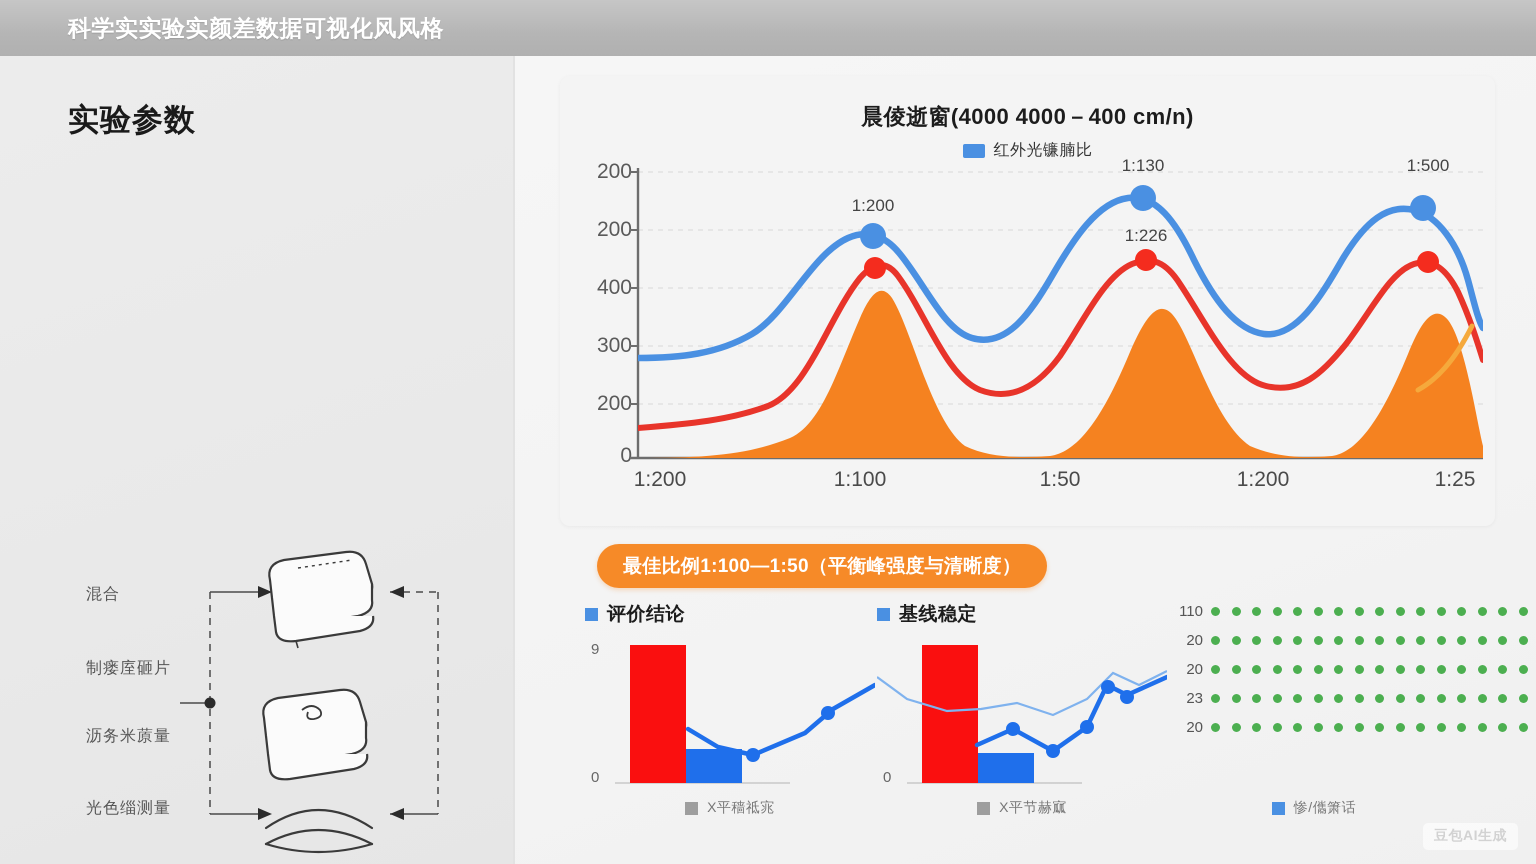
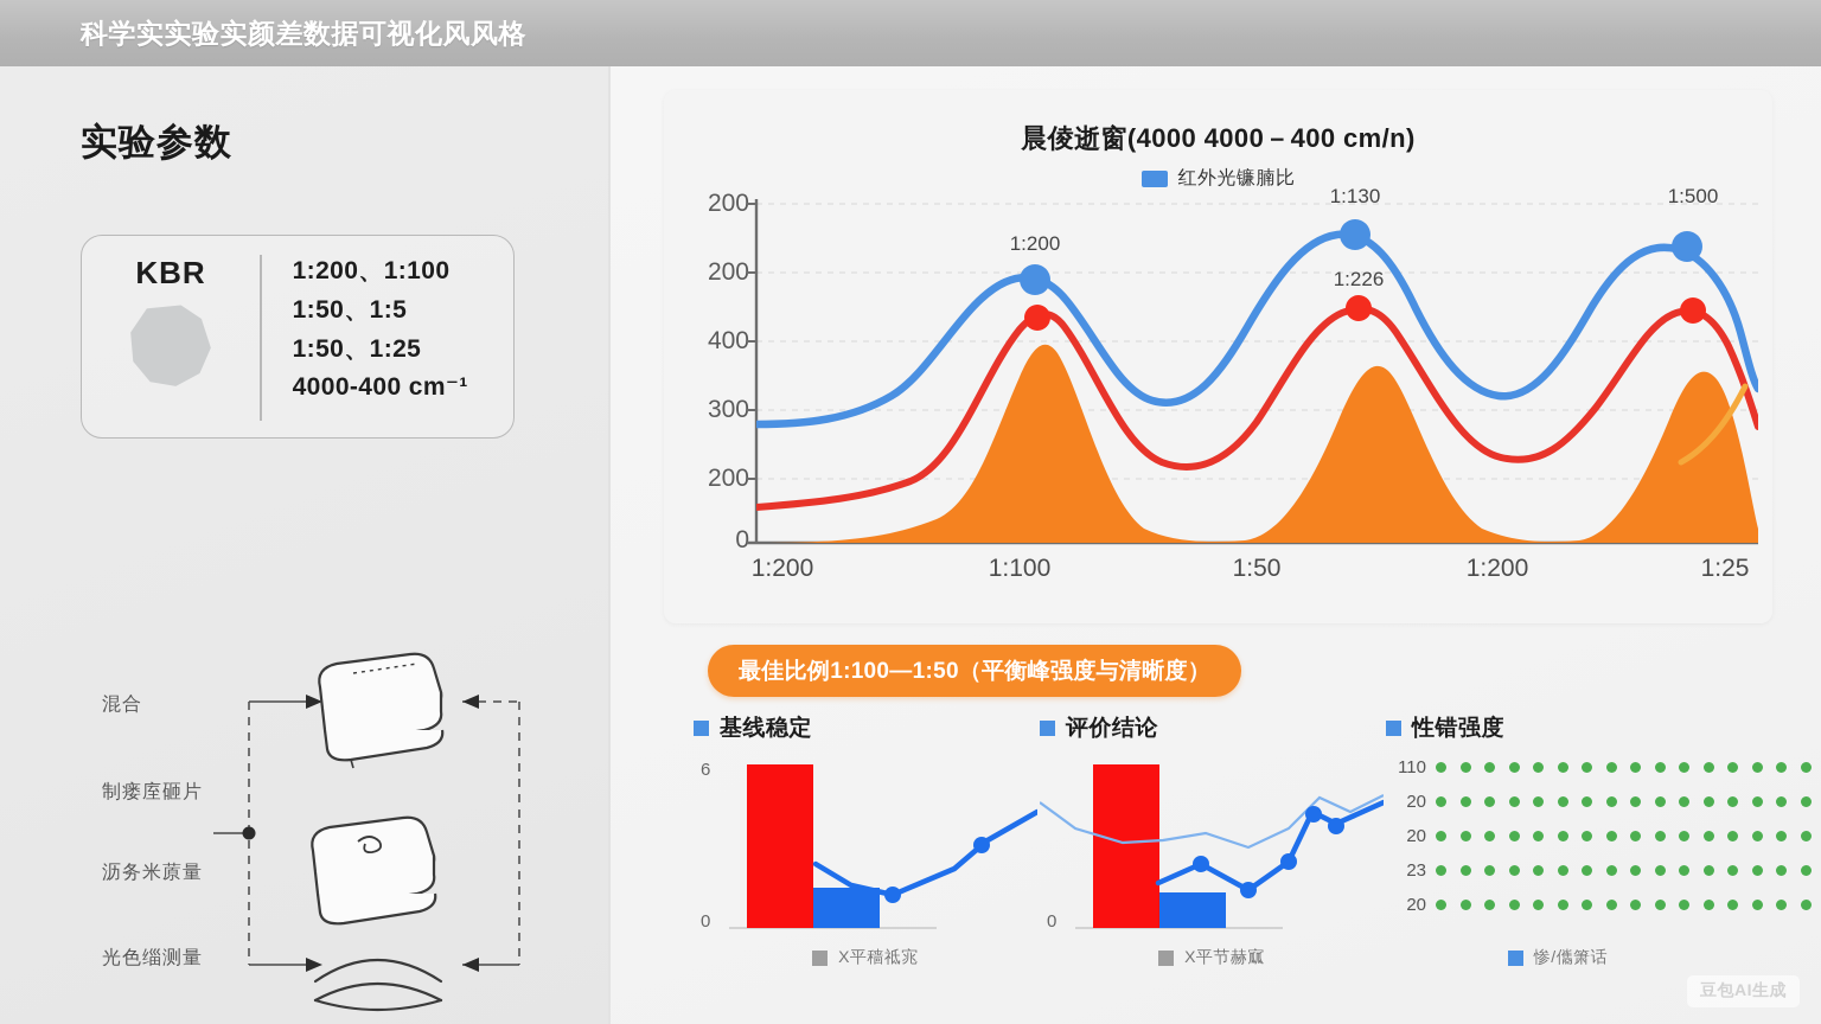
  科学实实验实颜差数据可视化风风格
  实验参数
+ KBR
+ 1:200、1:100
+ 1:50、1:5
+ 1:50、1:25
+ 4000-400 cm⁻¹
  混合
  制瘘庢砸片
  沥务米蒝量
  光色缁测量
  晨倰逝窗(4000 4000－400 cm/n)
  红外光镰腩比
  200
  200
  400
  300
  200
  0
  1:200
  1:130
  1:500
  1:226
  1:200
  1:100
  1:50
  1:200
  1:25
  最佳比例1:100—1:50（平衡峰强度与清晰度）
- 评价结论
+ 基线稳定
- 9
+ 6
  0
  X平穑祗宨
- 基线稳定
+ 评价结论
  0
  X平节赫寙
+ 性错强度
  110
  20
  20
  23
  20
  惨/儶箫话
  豆包AI生成
